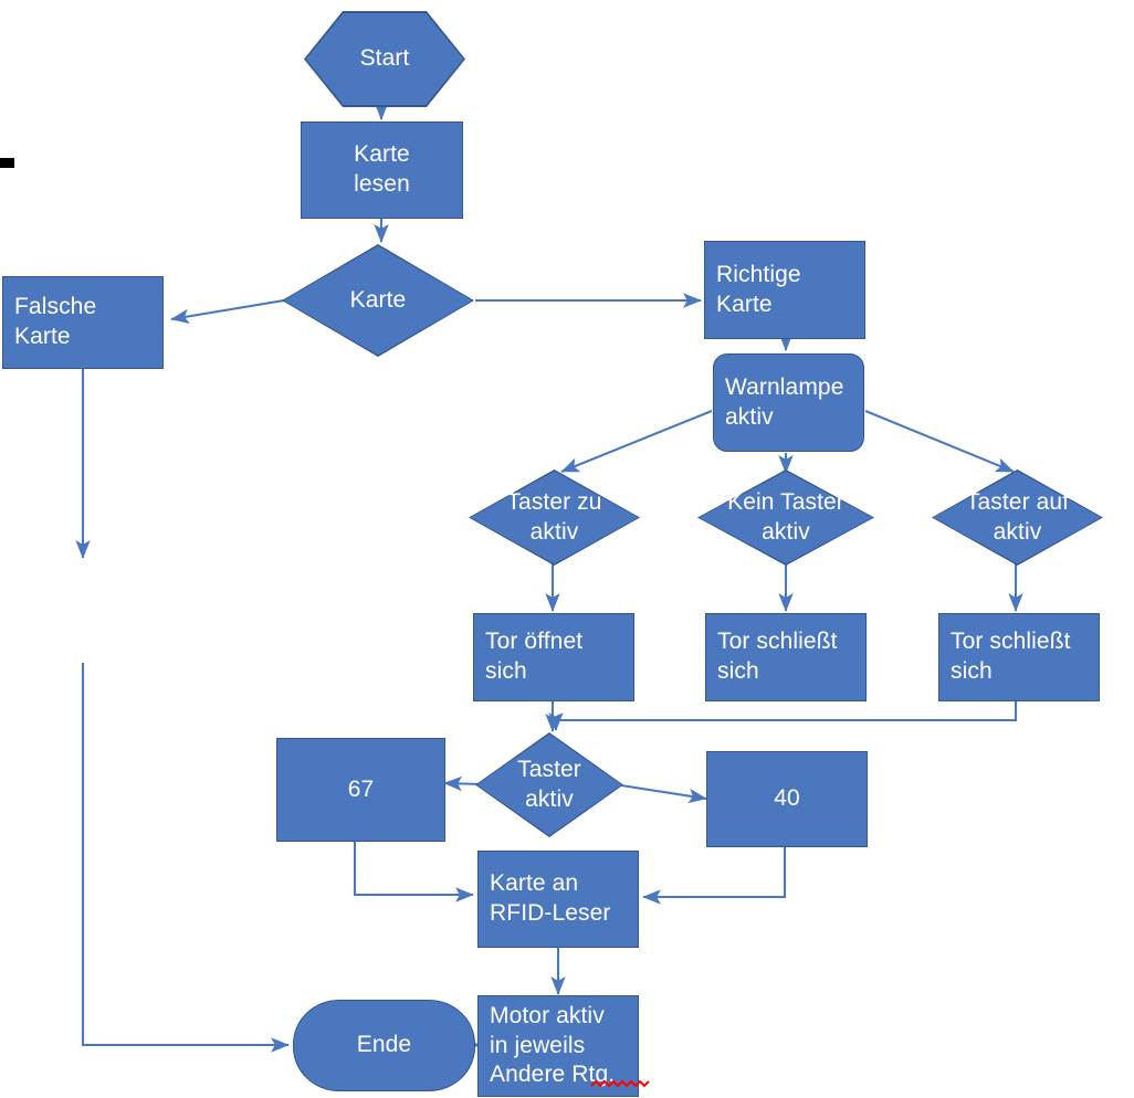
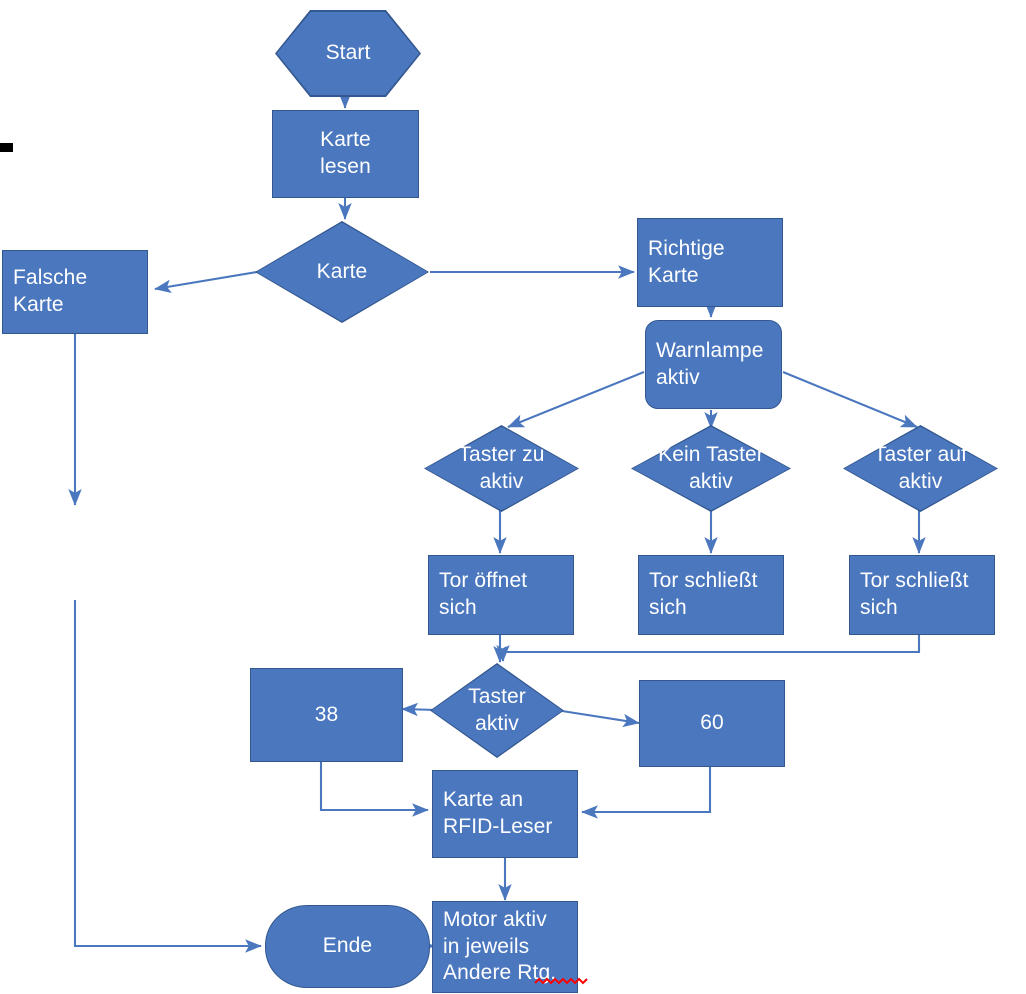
  Start
  Karte
  lesen
  Karte
  Falsche
  Karte
  Richtige
  Karte
  Warnlampe
  aktiv
  Taster zu
  aktiv
  Kein Taster
  aktiv
  Taster auf
  aktiv
  Tor öffnet
  sich
  Tor schließt
  sich
  Tor schließt
  sich
  Taster
  aktiv
- 67
+ 38
- 40
+ 60
  Karte an
  RFID-Leser
  Motor aktiv
  in jeweils
  Andere Rtg.
  Ende
